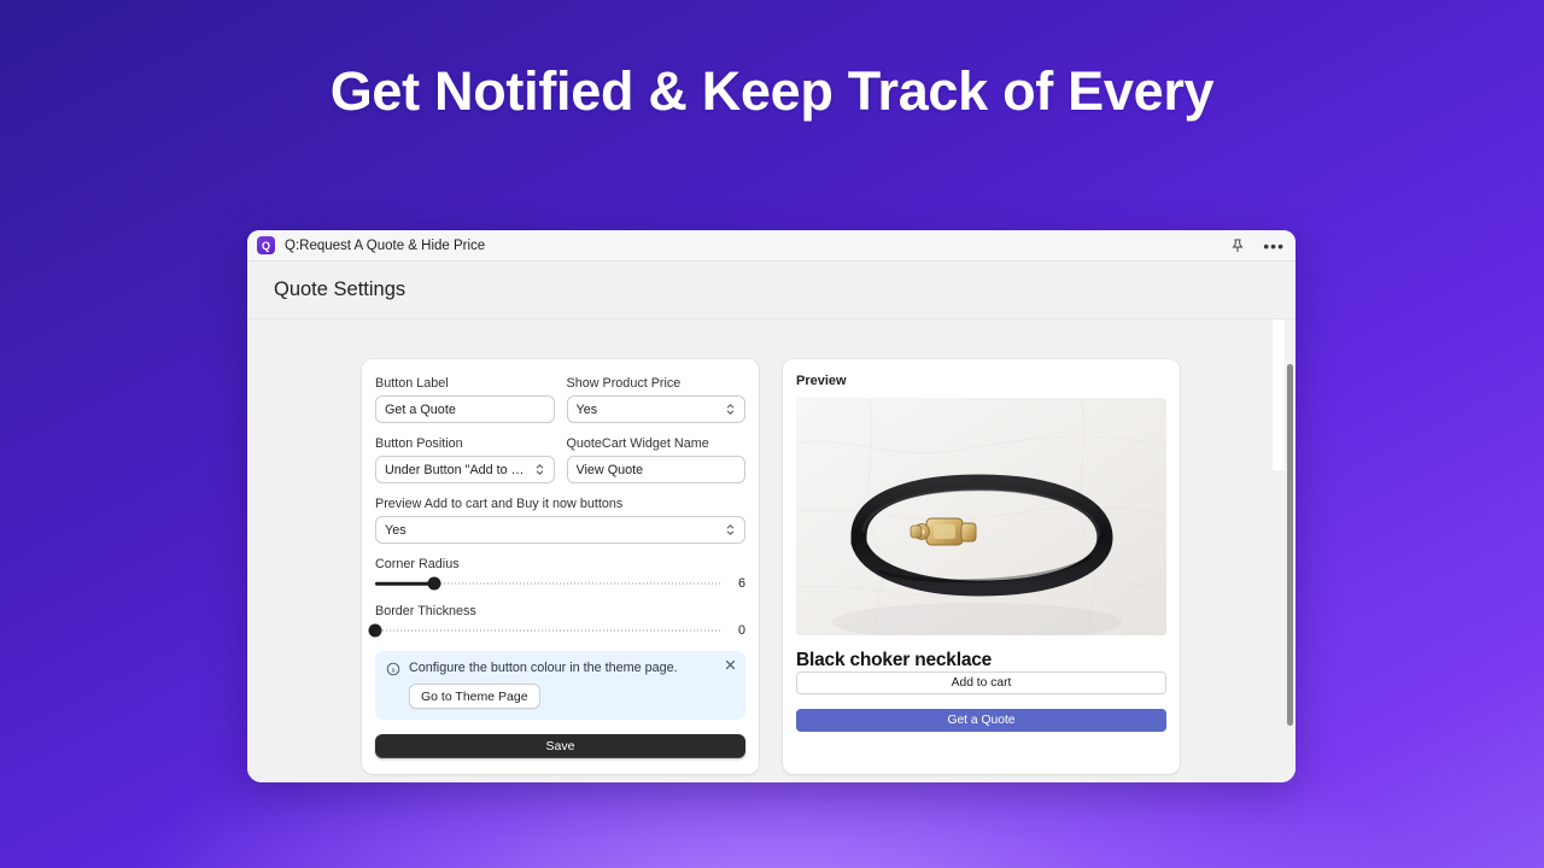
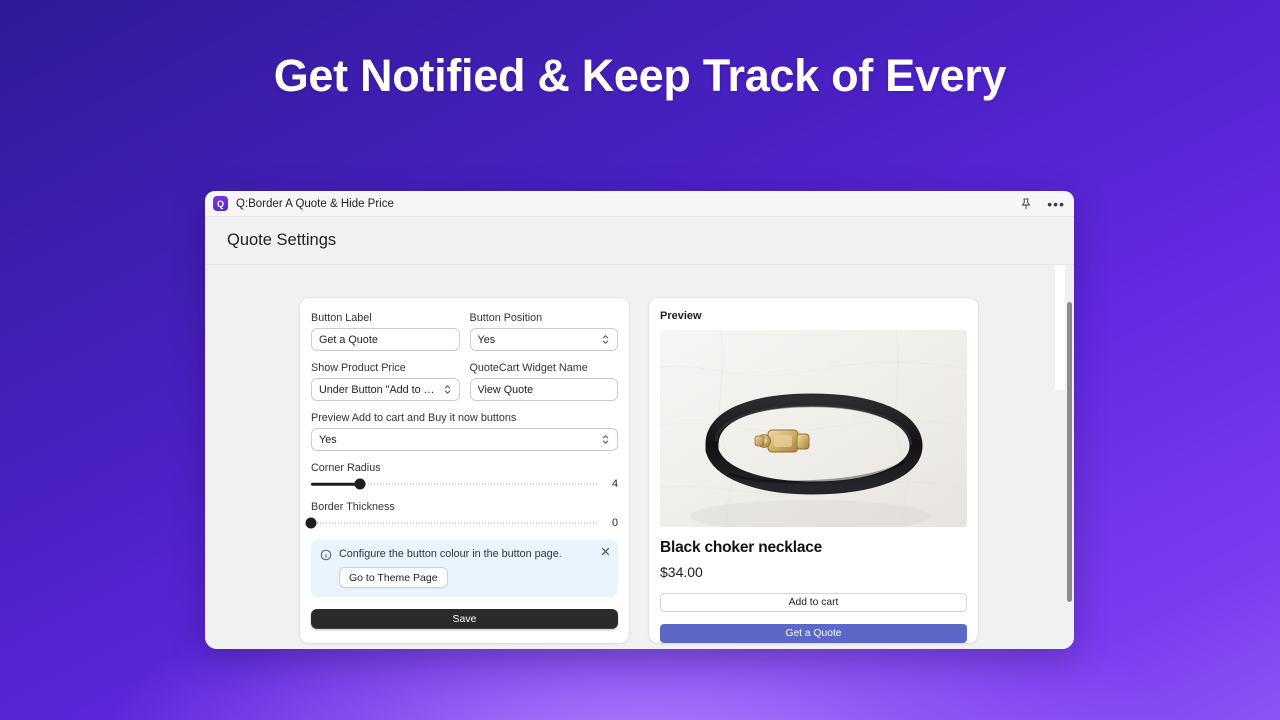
  Get Notified & Keep Track of Every
  Q
- Q:Request A Quote & Hide Price
+ Q:Border A Quote & Hide Price
  •••
  Quote Settings
  Button Label
  Get a Quote
- Show Product Price
+ Button Position
  Yes
- Button Position
+ Show Product Price
  Under Button "Add to Ca
  QuoteCart Widget Name
  View Quote
  Preview Add to cart and Buy it now buttons
  Yes
  Corner Radius
- 6
+ 4
  Border Thickness
  0
- Configure the button colour in the theme page.
+ Configure the button colour in the button page.
  Go to Theme Page
  Save
  Preview
  Black choker necklace
+ $34.00
  Add to cart
  Get a Quote
